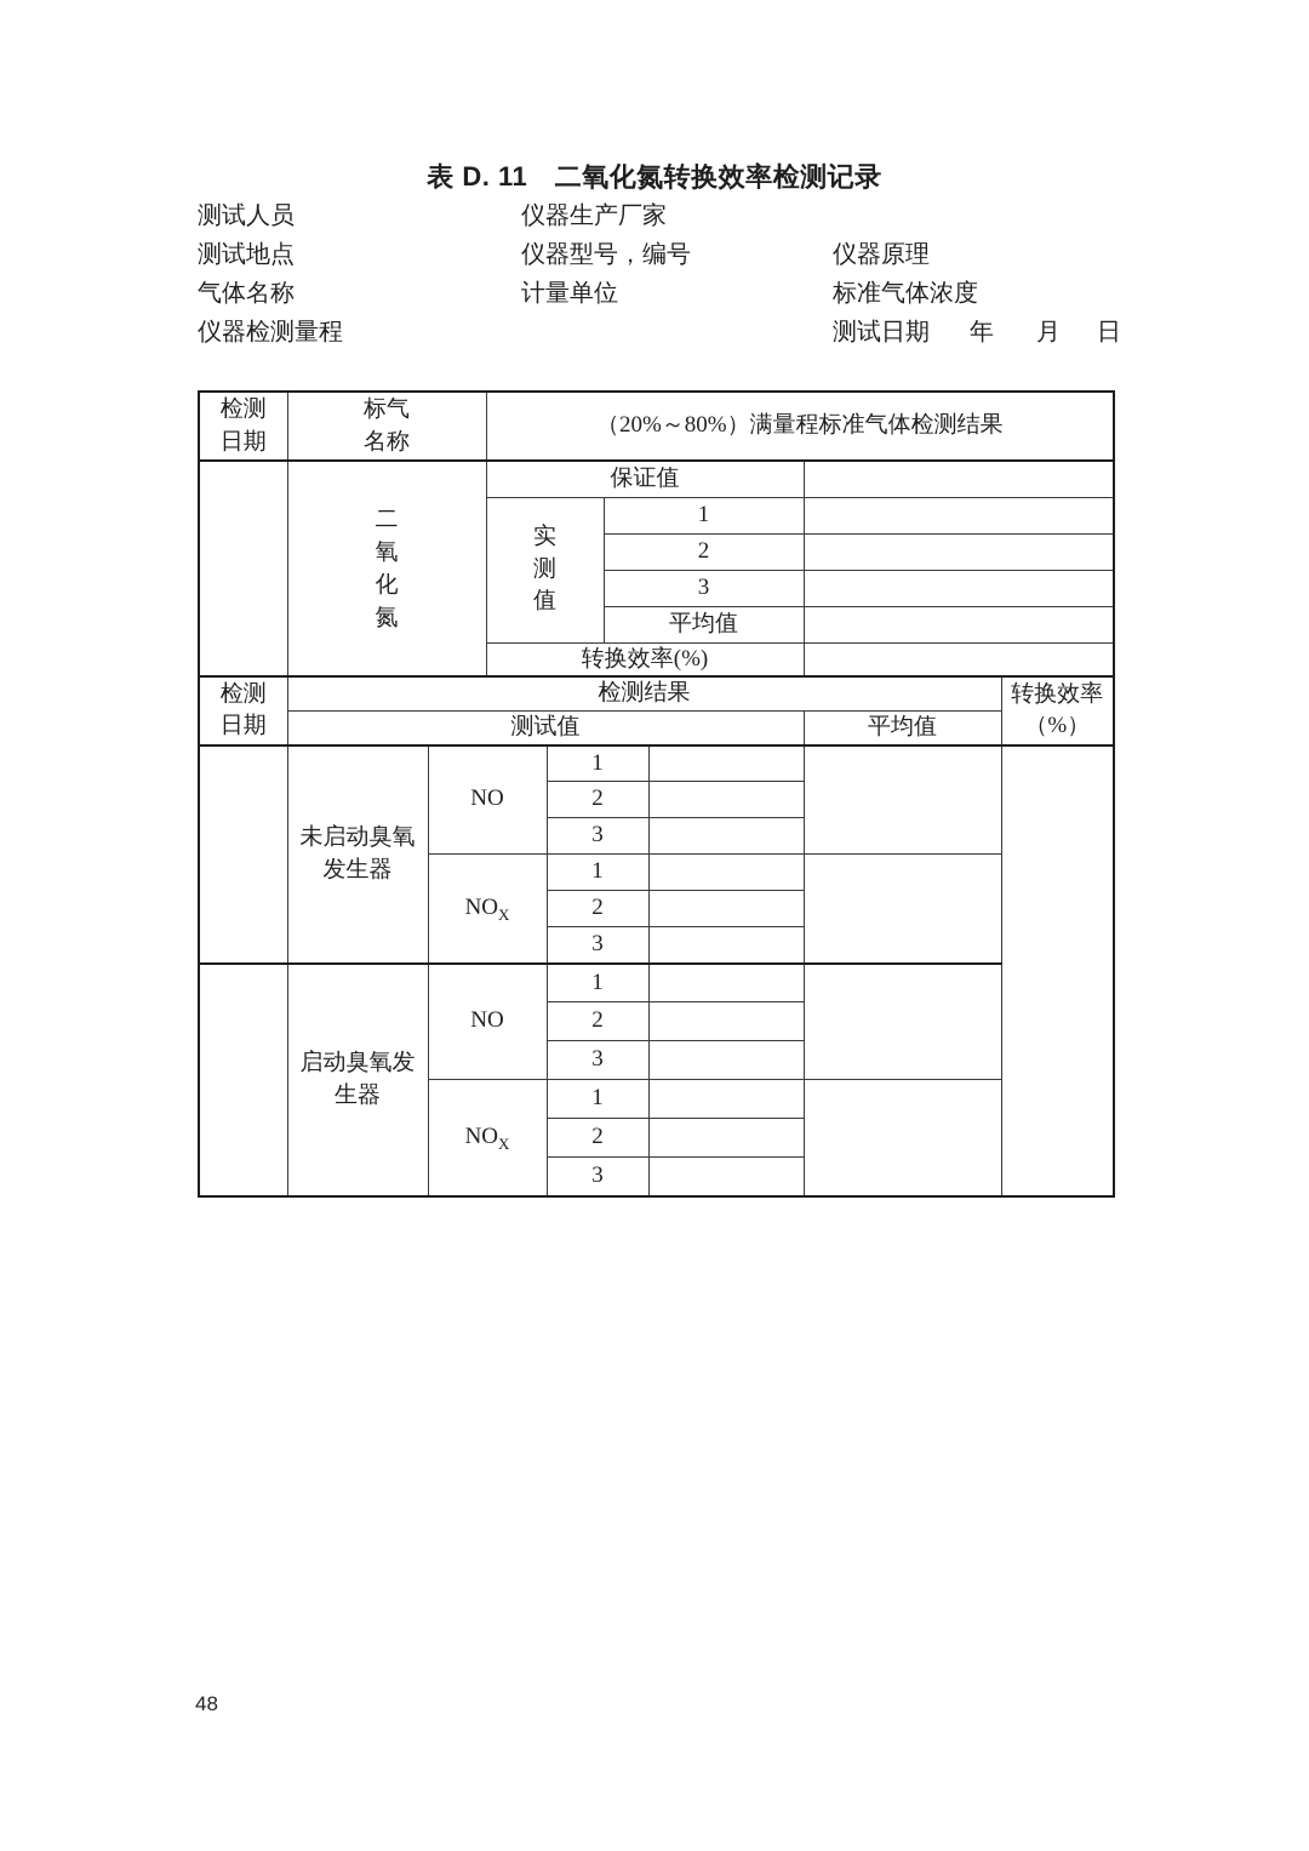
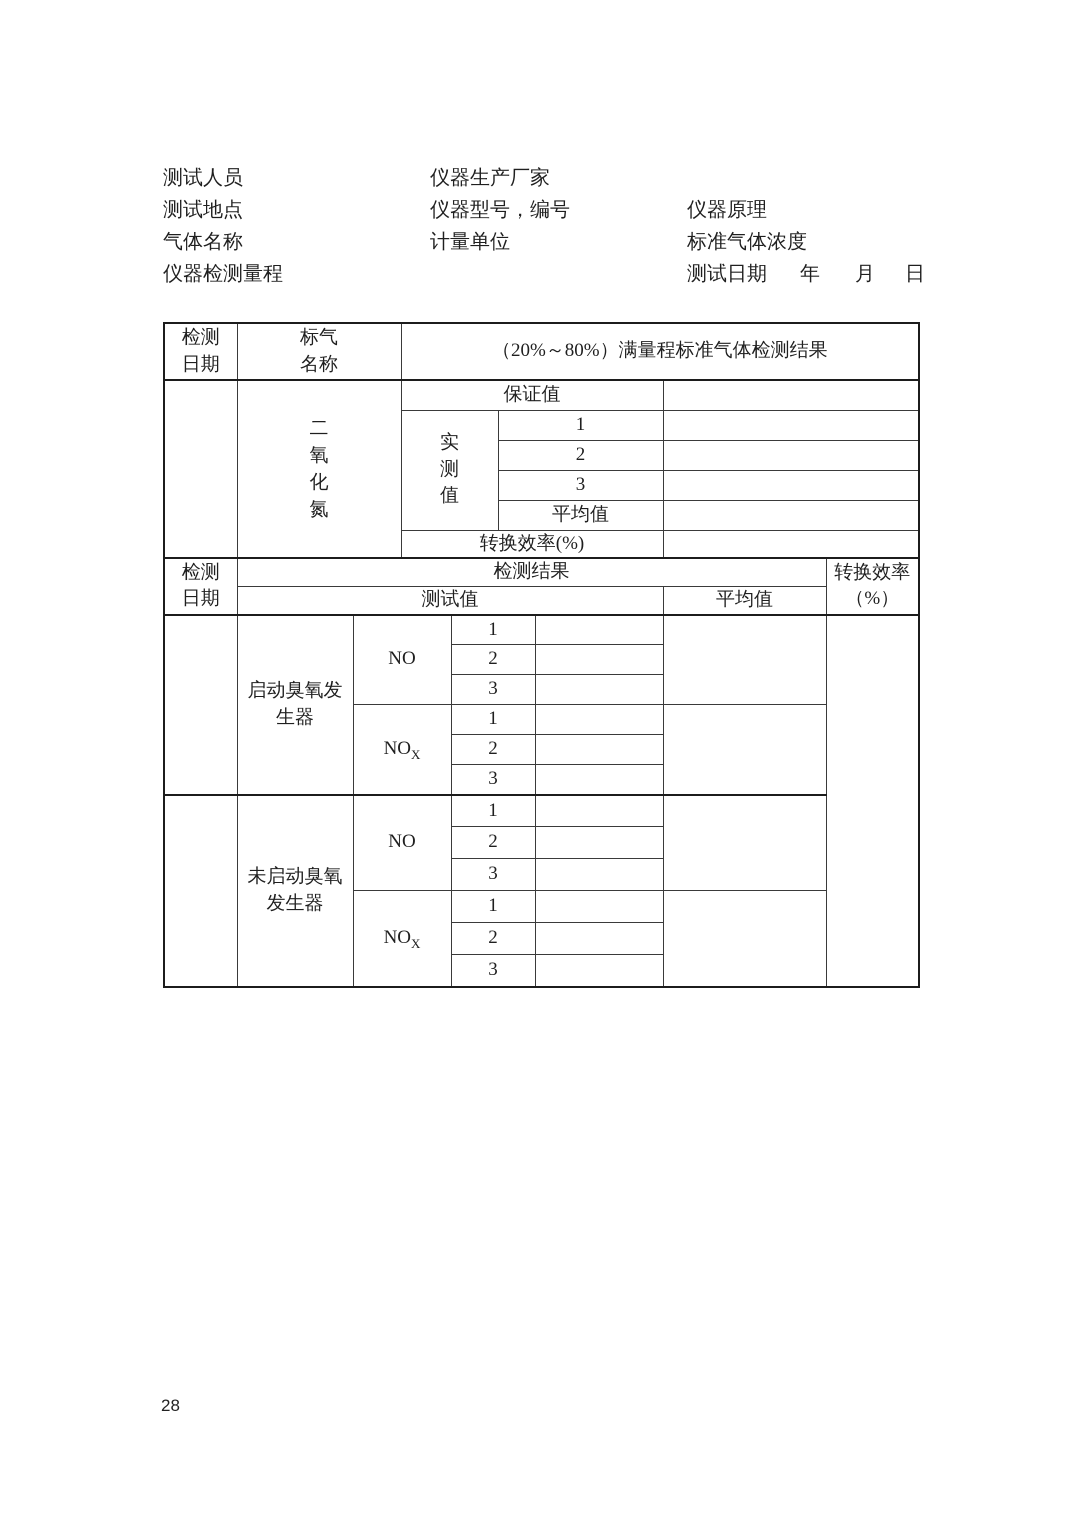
- 表 D. 11 二氧化氮转换效率检测记录
  测试人员
  仪器生产厂家
  测试地点
  仪器型号，编号
  仪器原理
  气体名称
  计量单位
  标准气体浓度
  仪器检测量程
  测试日期
  年
  月
  日
  检测 日期	标气 名称	（20%～80%）满量程标准气体检测结果
  	二 氧 化 氮	保证值
  实 测 值	1
  2
  3
  平均值
  转换效率(%)
  检测 日期	检测结果	转换效率 （%）
  测试值	平均值
- 	未启动臭氧 发生器	NO	1
+ 	启动臭氧发 生器	NO	1
  2
  3
  NOX	1
  2
  3
- 	启动臭氧发 生器	NO	1
+ 	未启动臭氧 发生器	NO	1
  2
  3
  NOX	1
  2
  3
- 48
+ 28
